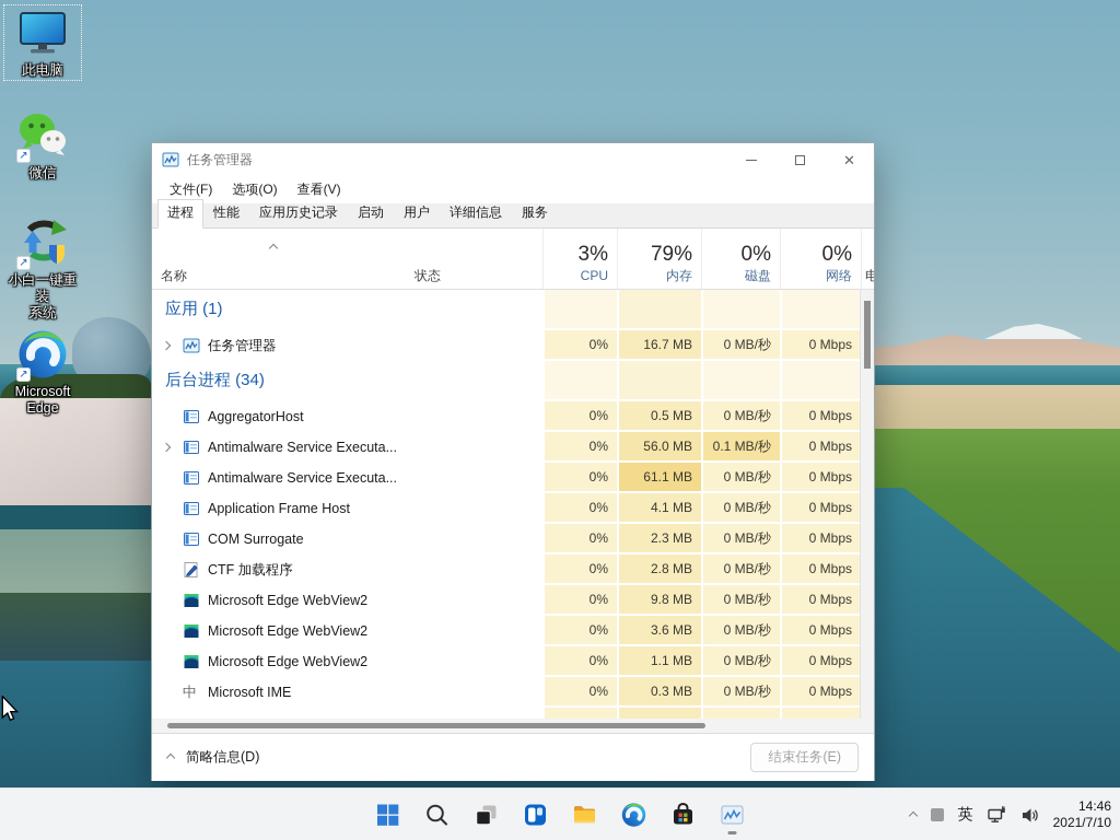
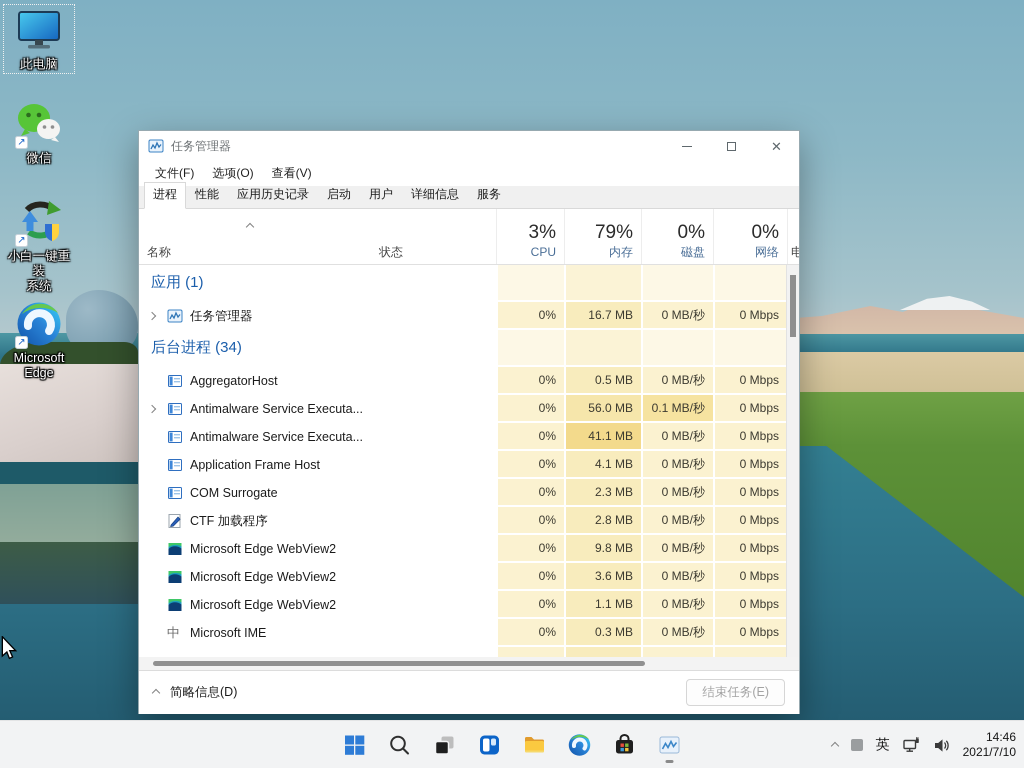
  此电脑
  ↗
  微信
  ↗
  小白一键重装
  系统
  ↗
  Microsoft
  Edge
  任务管理器
  ✕
  文件(F)
  选项(O)
  查看(V)
  进程
  性能
  应用历史记录
  启动
  用户
  详细信息
  服务
  名称
  状态
  3%
  CPU
  79%
  内存
  0%
  磁盘
  0%
  网络
  电
  应用 (1)
  任务管理器
  0%
  16.7 MB
  0 MB/秒
  0 Mbps
  后台进程 (34)
  AggregatorHost
  0%
  0.5 MB
  0 MB/秒
  0 Mbps
  Antimalware Service Executa...
  0%
  56.0 MB
  0.1 MB/秒
  0 Mbps
  Antimalware Service Executa...
  0%
- 61.1 MB
+ 41.1 MB
  0 MB/秒
  0 Mbps
  Application Frame Host
  0%
  4.1 MB
  0 MB/秒
  0 Mbps
  COM Surrogate
  0%
  2.3 MB
  0 MB/秒
  0 Mbps
  CTF 加载程序
  0%
  2.8 MB
  0 MB/秒
  0 Mbps
  Microsoft Edge WebView2
  0%
  9.8 MB
  0 MB/秒
  0 Mbps
  Microsoft Edge WebView2
  0%
  3.6 MB
  0 MB/秒
  0 Mbps
  Microsoft Edge WebView2
  0%
  1.1 MB
  0 MB/秒
  0 Mbps
  中
  Microsoft IME
  0%
  0.3 MB
  0 MB/秒
  0 Mbps
  简略信息(D)
  结束任务(E)
  英
  14:46
  2021/7/10
